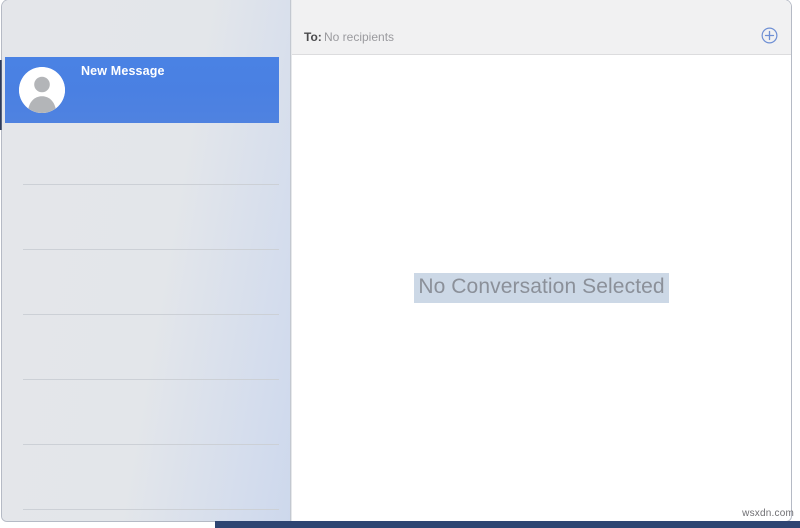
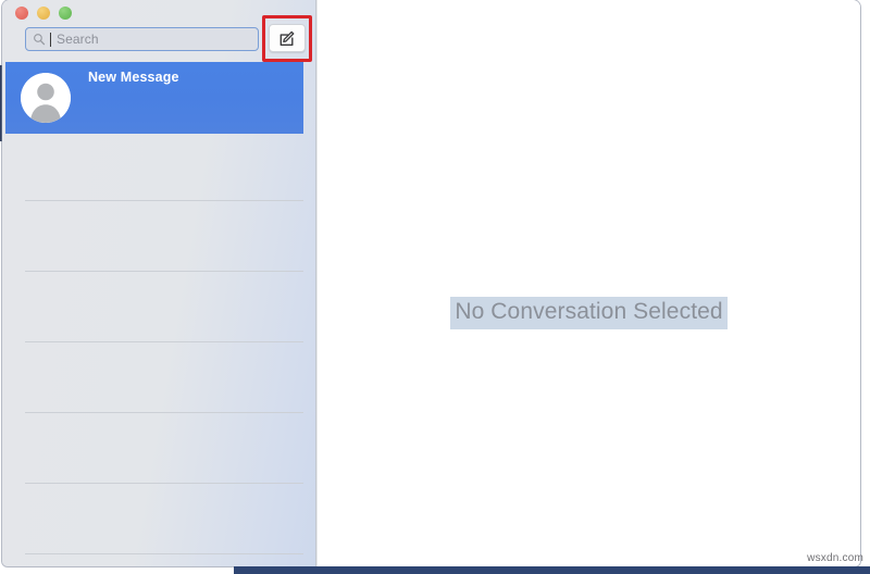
+ Search
  New Message
- To:
- No recipients
  No Conversation Selected
  wsxdn.com
